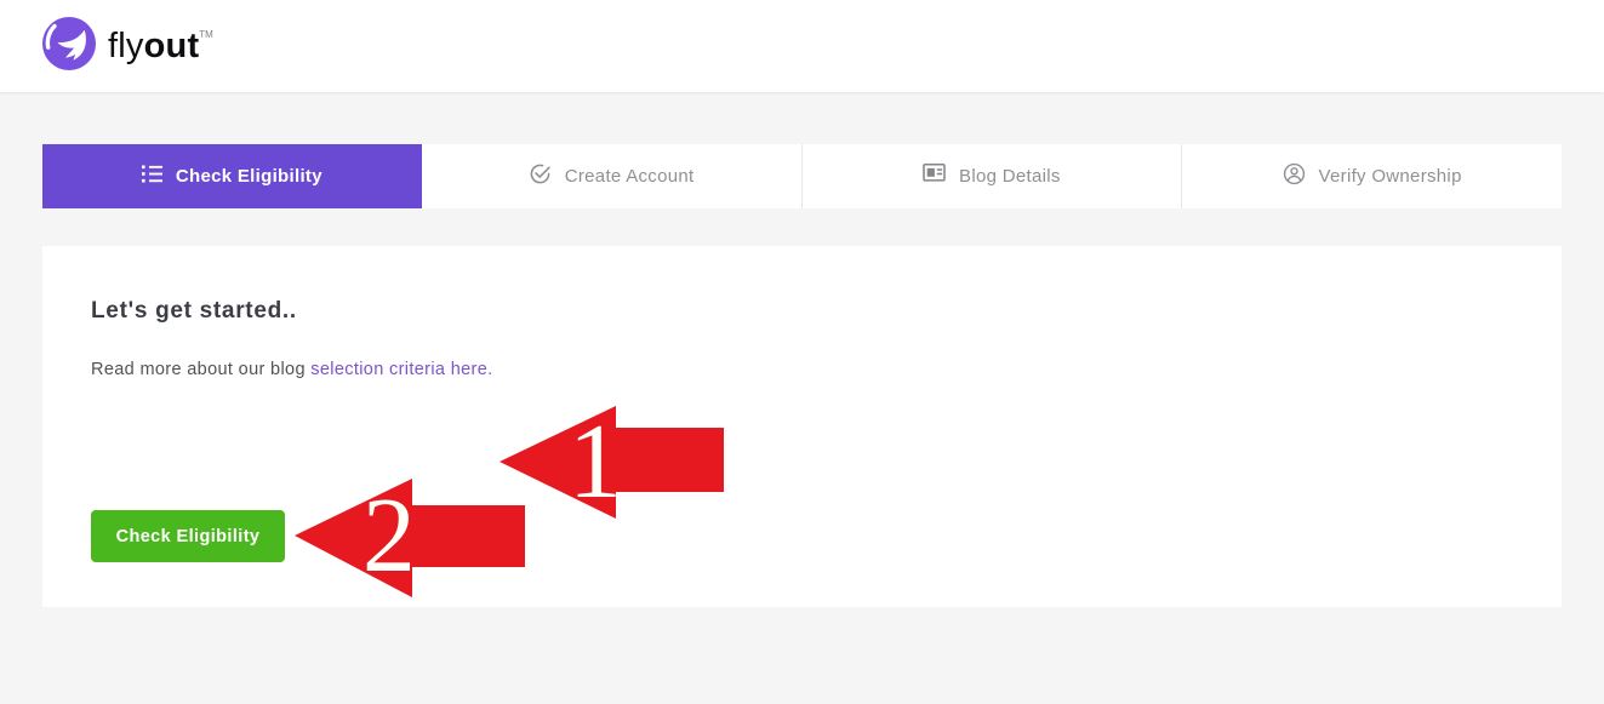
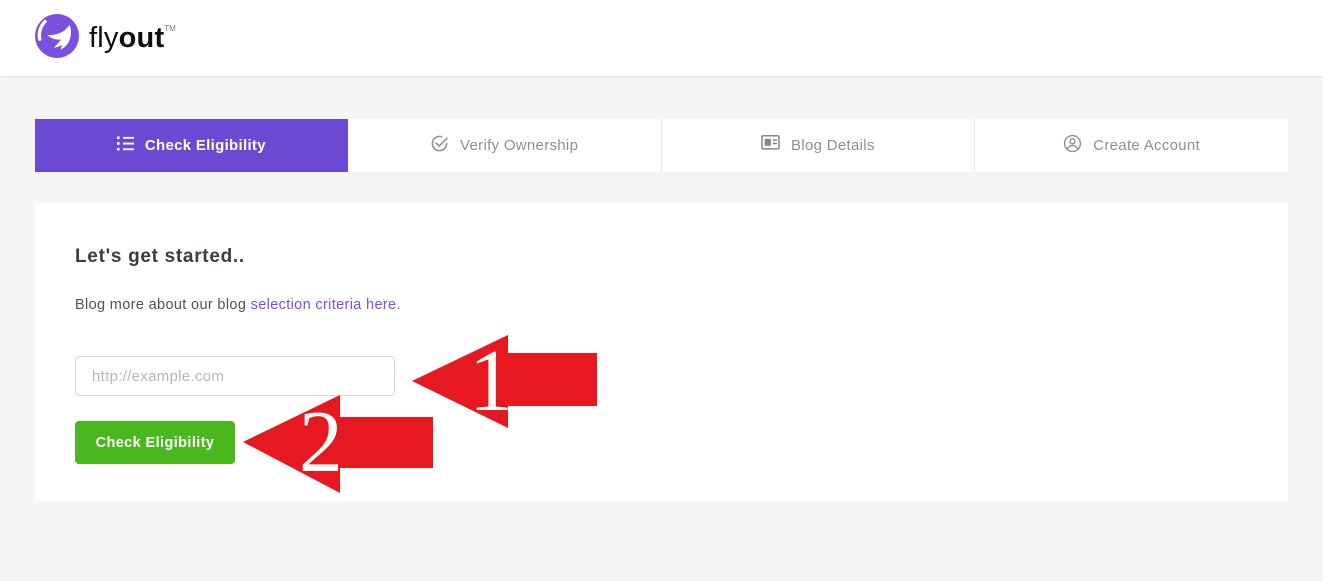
  flyoutTM
  Check Eligibility
- Create Account
+ Verify Ownership
  Blog Details
- Verify Ownership
+ Create Account
  Let's get started..
- Read more about our blog selection criteria here.
+ Blog more about our blog selection criteria here.
+ http://example.com
  Check Eligibility
  1
  2
